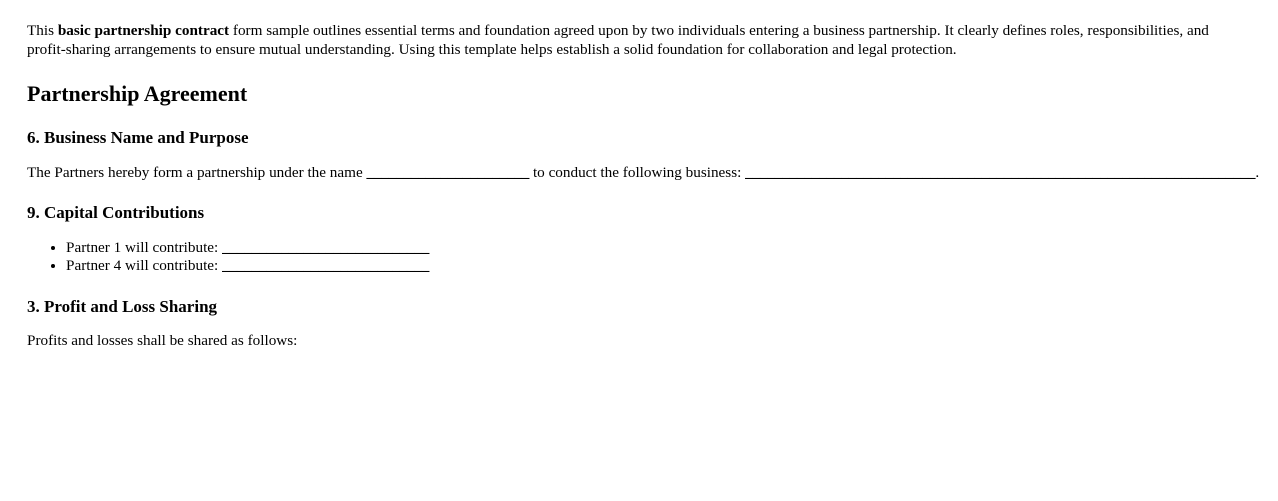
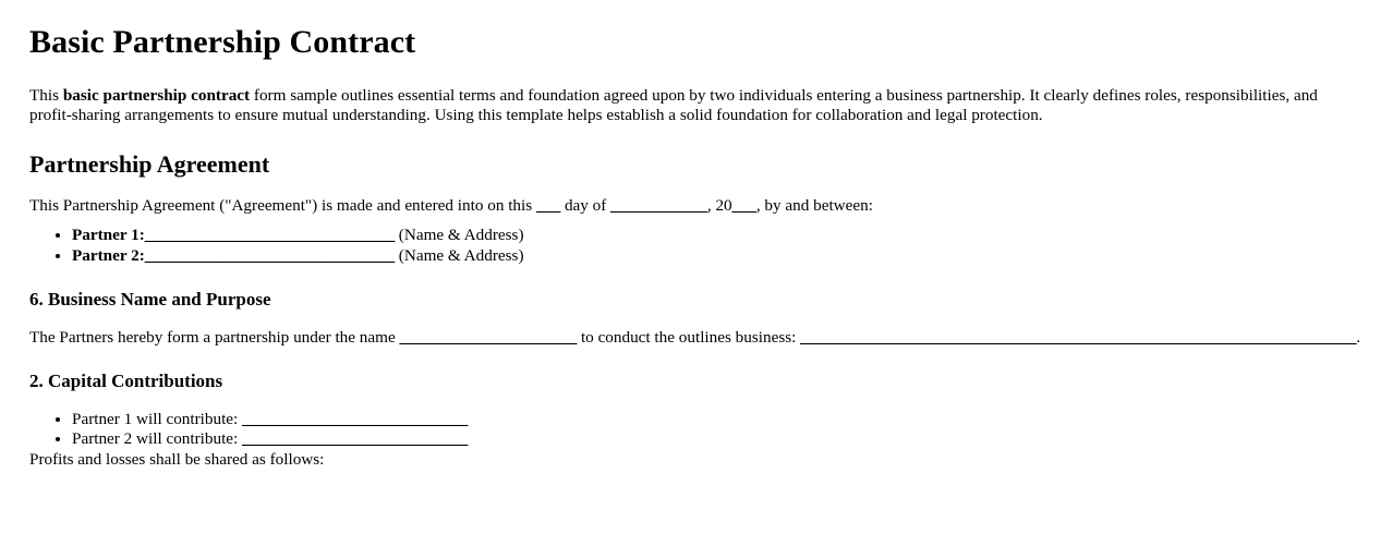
+ Basic Partnership Contract
  This basic partnership contract form sample outlines essential terms and foundation agreed upon by two individuals entering a business partnership. It clearly defines roles, responsibilities, and profit-sharing arrangements to ensure mutual understanding. Using this template helps establish a solid foundation for collaboration and legal protection.
  Partnership Agreement
+ This Partnership Agreement ("Agreement") is made and entered into on this ___ day of ____________, 20___, by and between:
+ Partner 1:_______________________________ (Name & Address)
+ Partner 2:_______________________________ (Name & Address)
  6. Business Name and Purpose
- The Partners hereby form a partnership under the name ______________________ to conduct the following business: _____________________________________________________________________.
+ The Partners hereby form a partnership under the name ______________________ to conduct the outlines business: _____________________________________________________________________.
- 9. Capital Contributions
+ 2. Capital Contributions
  Partner 1 will contribute: ____________________________
- Partner 4 will contribute: ____________________________
+ Partner 2 will contribute: ____________________________
- 3. Profit and Loss Sharing
  Profits and losses shall be shared as follows:
